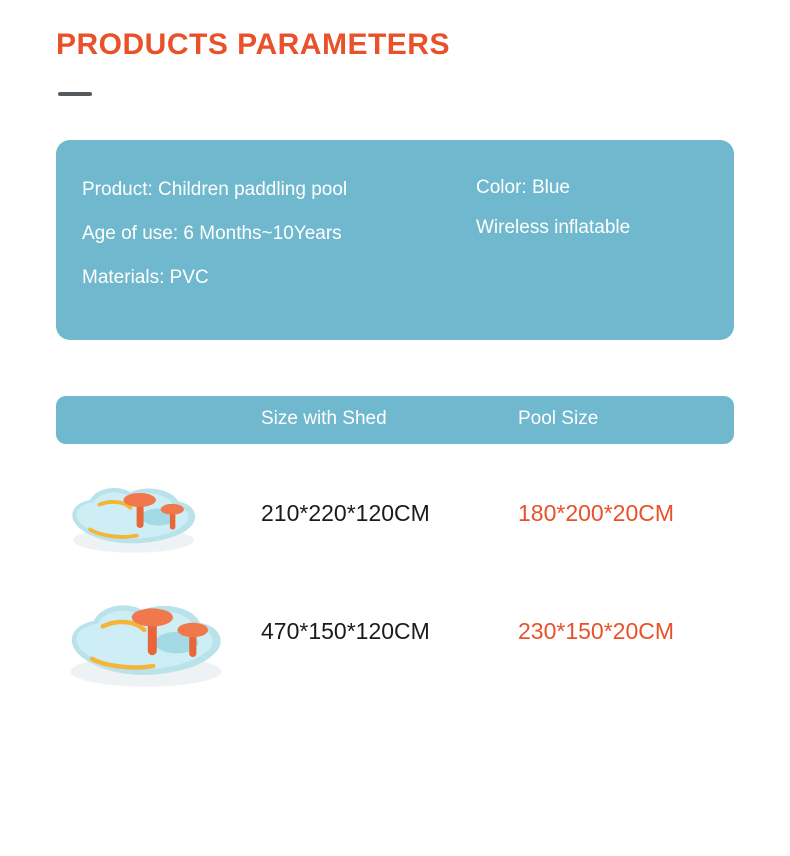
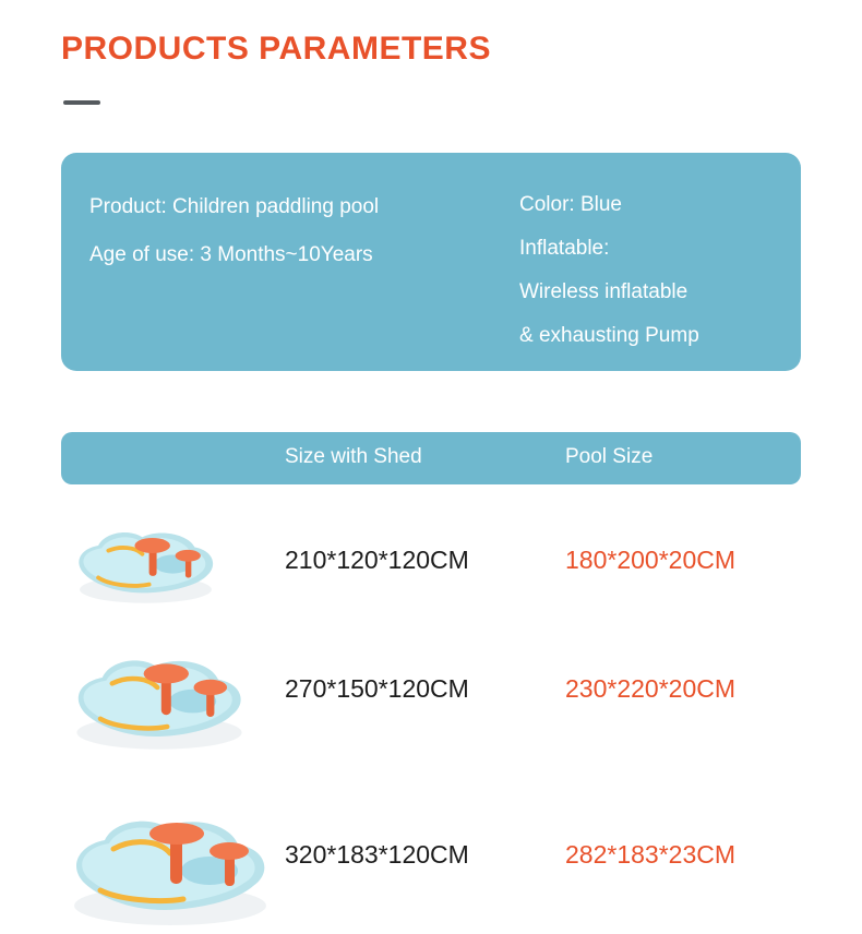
  PRODUCTS PARAMETERS
  Product: Children paddling pool
- Age of use: 6 Months~10Years
+ Age of use: 3 Months~10Years
- Materials: PVC
  Color: Blue
+ Inflatable:
  Wireless inflatable
+ & exhausting Pump
  Size with Shed
  Pool Size
- 210*220*120CM
+ 210*120*120CM
  180*200*20CM
- 470*150*120CM
+ 270*150*120CM
- 230*150*20CM
+ 230*220*20CM
+ 320*183*120CM
+ 282*183*23CM
